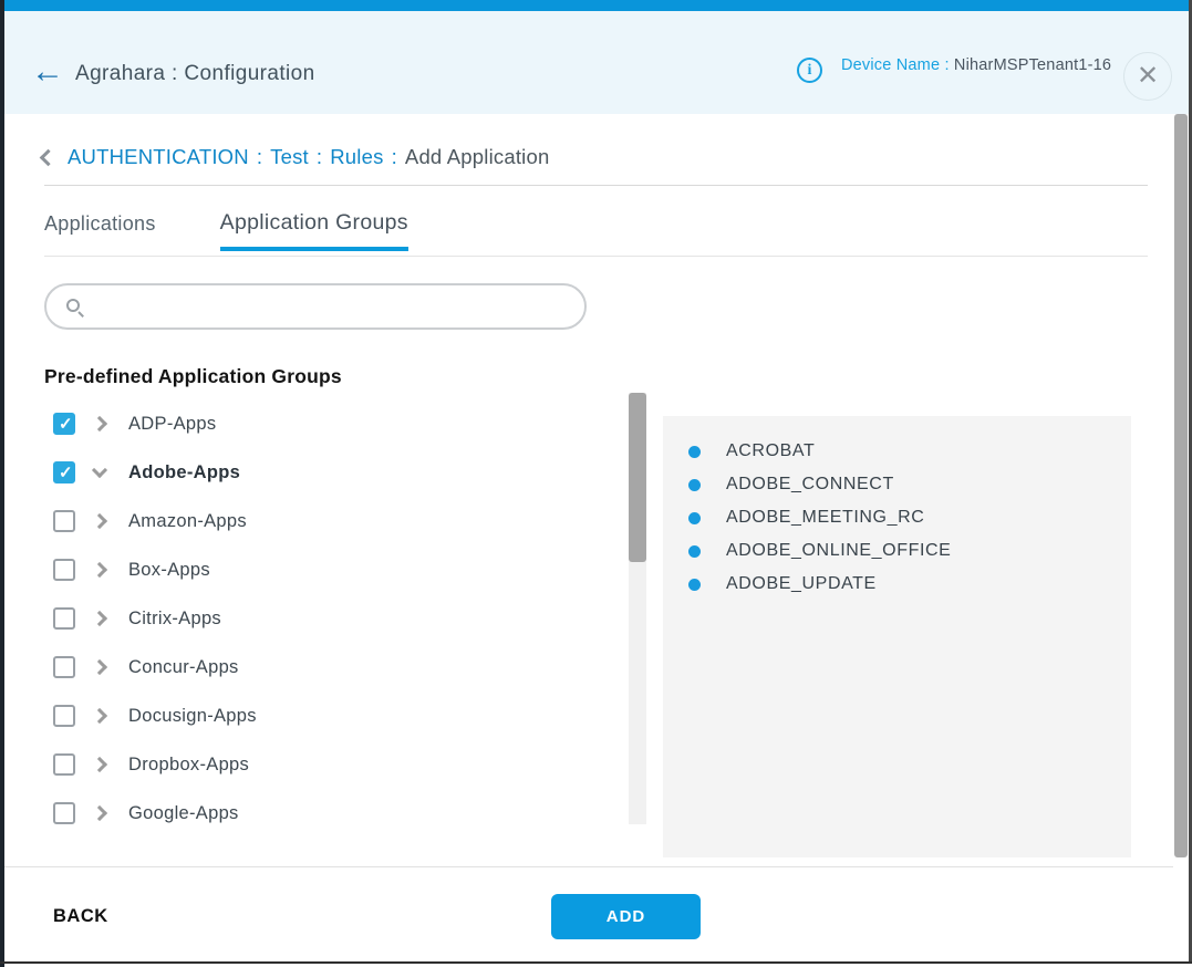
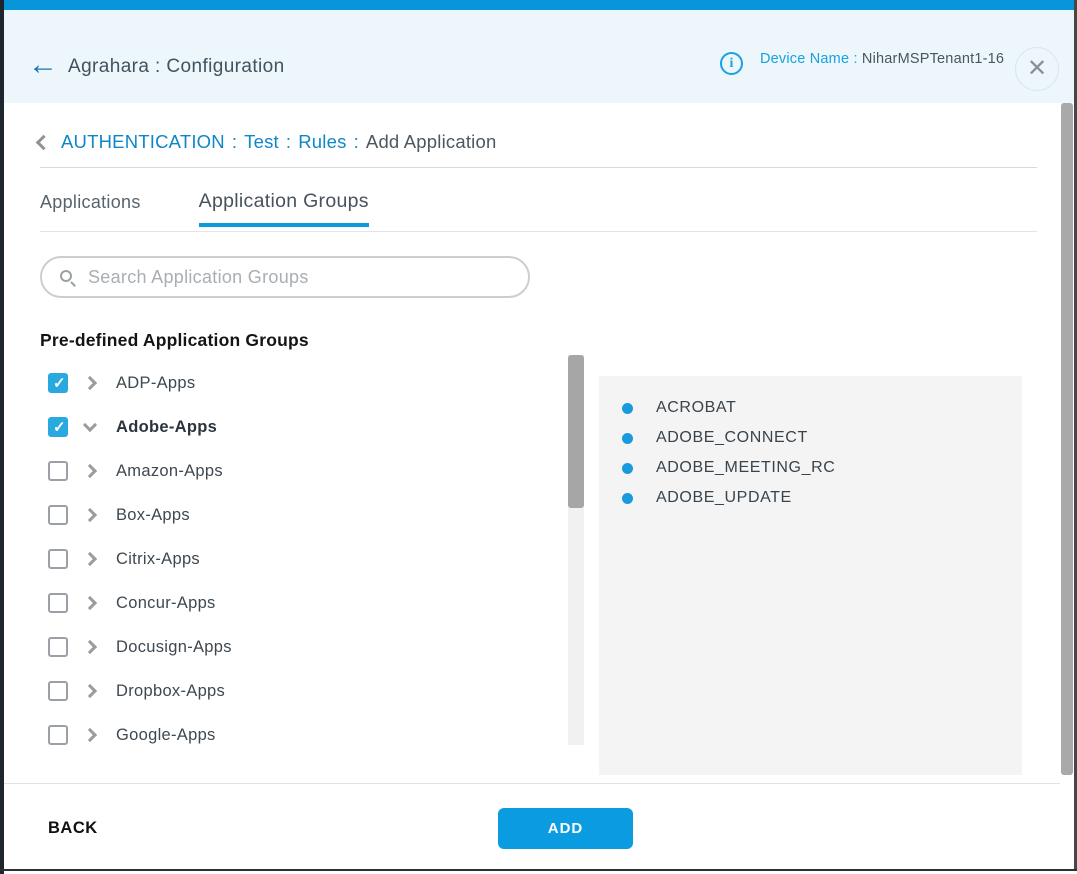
  ←
  Agrahara : Configuration
  i
  Device Name : NiharMSPTenant1-16
  ✕
  AUTHENTICATION
  :
  Test
  :
  Rules
  :
  Add Application
  Applications
  Application Groups
+ Search Application Groups
  Pre-defined Application Groups
  ADP-Apps
  Adobe-Apps
  Amazon-Apps
  Box-Apps
  Citrix-Apps
  Concur-Apps
  Docusign-Apps
  Dropbox-Apps
  Google-Apps
  ACROBAT
  ADOBE_CONNECT
  ADOBE_MEETING_RC
- ADOBE_ONLINE_OFFICE
  ADOBE_UPDATE
  BACK
  ADD
